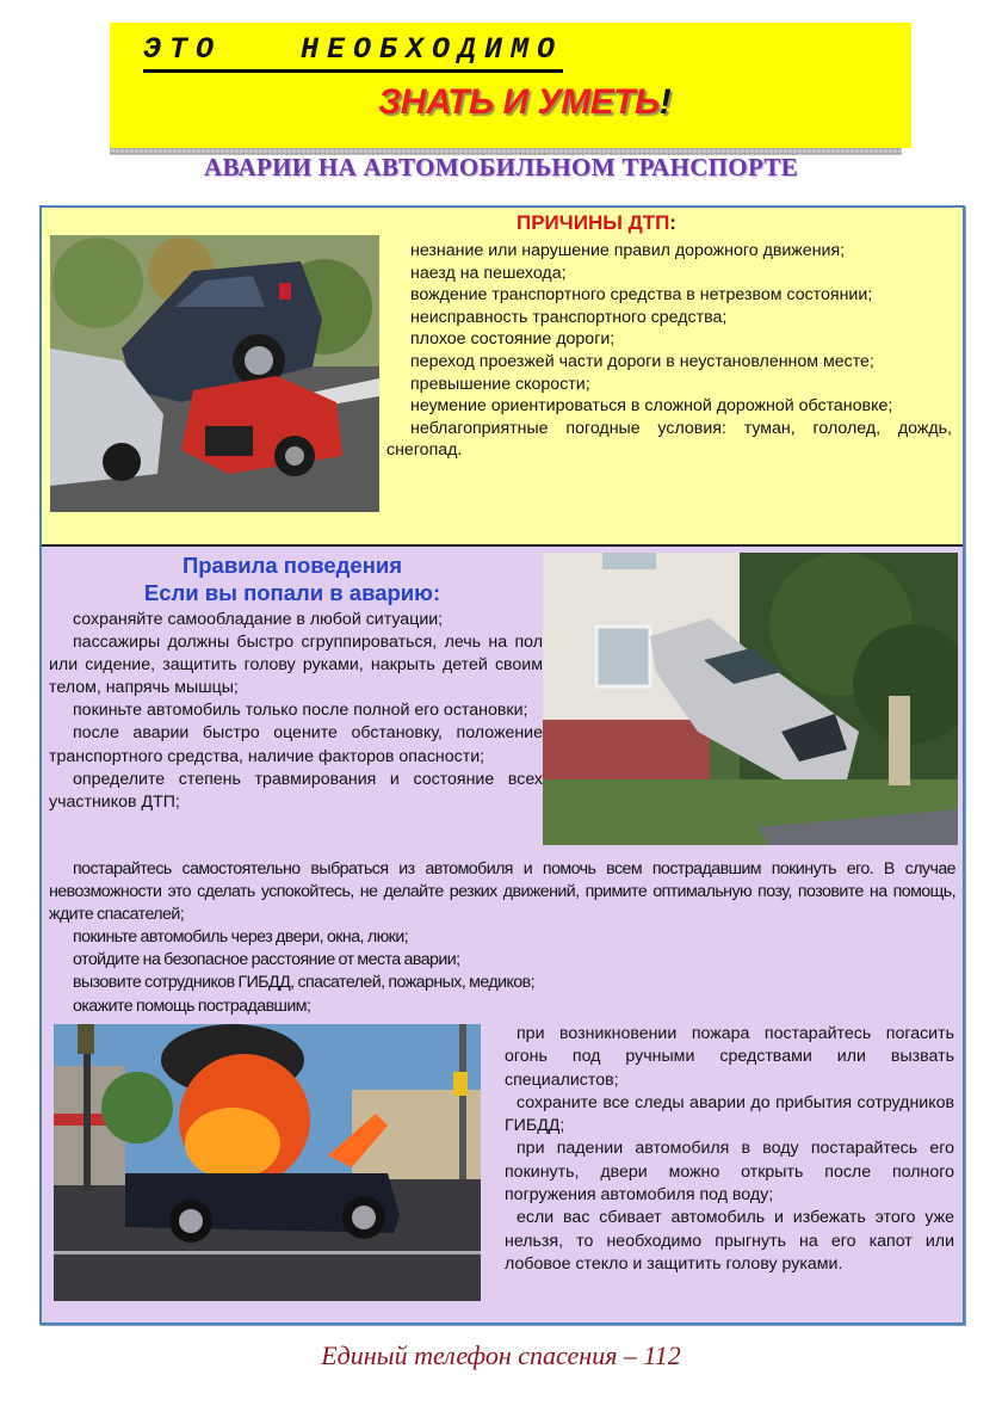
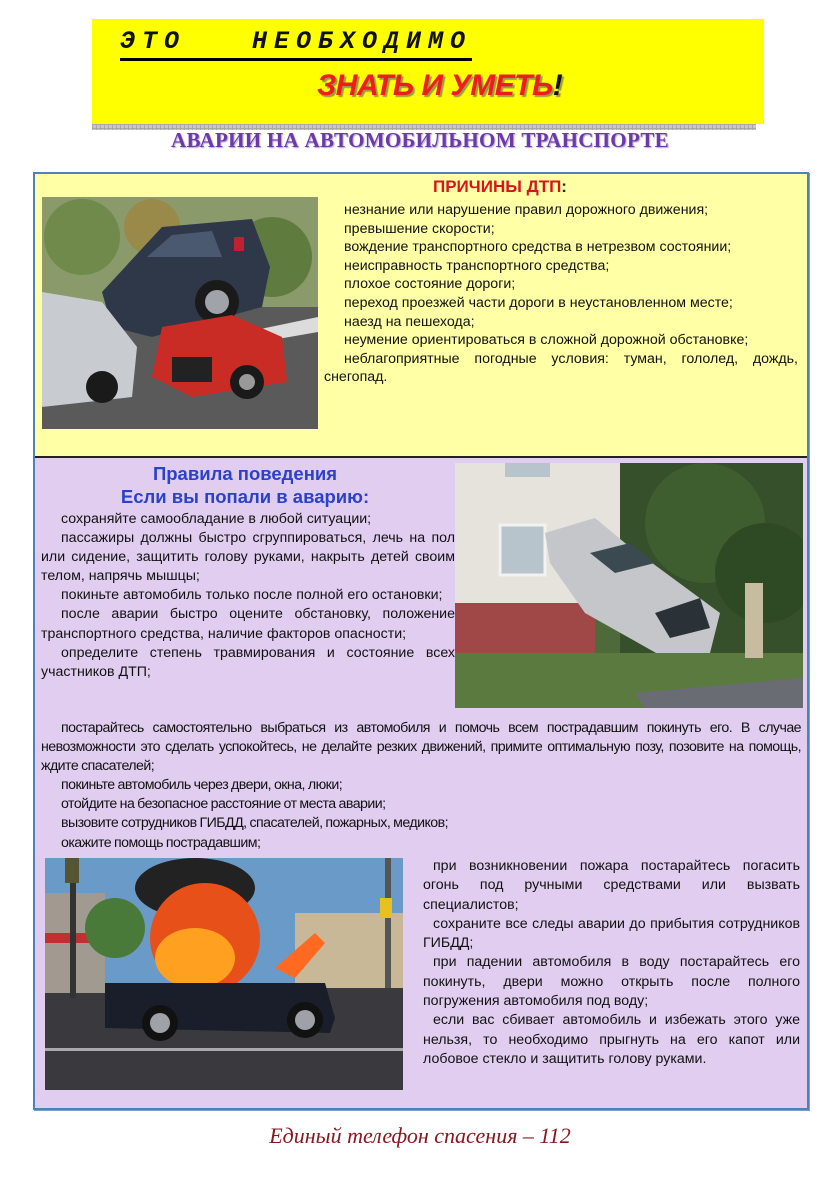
  ЭТО НЕОБХОДИМО
  ЗНАТЬ И УМЕТЬ!
  АВАРИИ НА АВТОМОБИЛЬНОМ ТРАНСПОРТЕ
  ПРИЧИНЫ ДТП:
  незнание или нарушение правил дорожного движения;
- наезд на пешехода;
+ превышение скорости;
  вождение транспортного средства в нетрезвом состоянии;
  неисправность транспортного средства;
  плохое состояние дороги;
  переход проезжей части дороги в неустановленном месте;
- превышение скорости;
+ наезд на пешехода;
  неумение ориентироваться в сложной дорожной обстановке;
  неблагоприятные погодные условия: туман, гололед, дождь, снегопад.
  Правила поведения
  Если вы попали в аварию:
  сохраняйте самообладание в любой ситуации;
  пассажиры должны быстро сгруппироваться, лечь на пол или сидение, защитить голову руками, накрыть детей своим телом, напрячь мышцы;
  покиньте автомобиль только после полной его остановки;
  после аварии быстро оцените обстановку, положение транспортного средства, наличие факторов опасности;
  определите степень травмирования и состояние всех участников ДТП;
  постарайтесь самостоятельно выбраться из автомобиля и помочь всем пострадавшим покинуть его. В случае невозможности это сделать успокойтесь, не делайте резких движений, примите оптимальную позу, позовите на помощь, ждите спасателей;
  покиньте автомобиль через двери, окна, люки;
  отойдите на безопасное расстояние от места аварии;
  вызовите сотрудников ГИБДД, спасателей, пожарных, медиков;
  окажите помощь пострадавшим;
  при возникновении пожара постарайтесь погасить огонь под ручными средствами или вызвать специалистов;
  сохраните все следы аварии до прибытия сотрудников ГИБДД;
  при падении автомобиля в воду постарайтесь его покинуть, двери можно открыть после полного погружения автомобиля под воду;
  если вас сбивает автомобиль и избежать этого уже нельзя, то необходимо прыгнуть на его капот или лобовое стекло и защитить голову руками.
  Единый телефон спасения – 112
